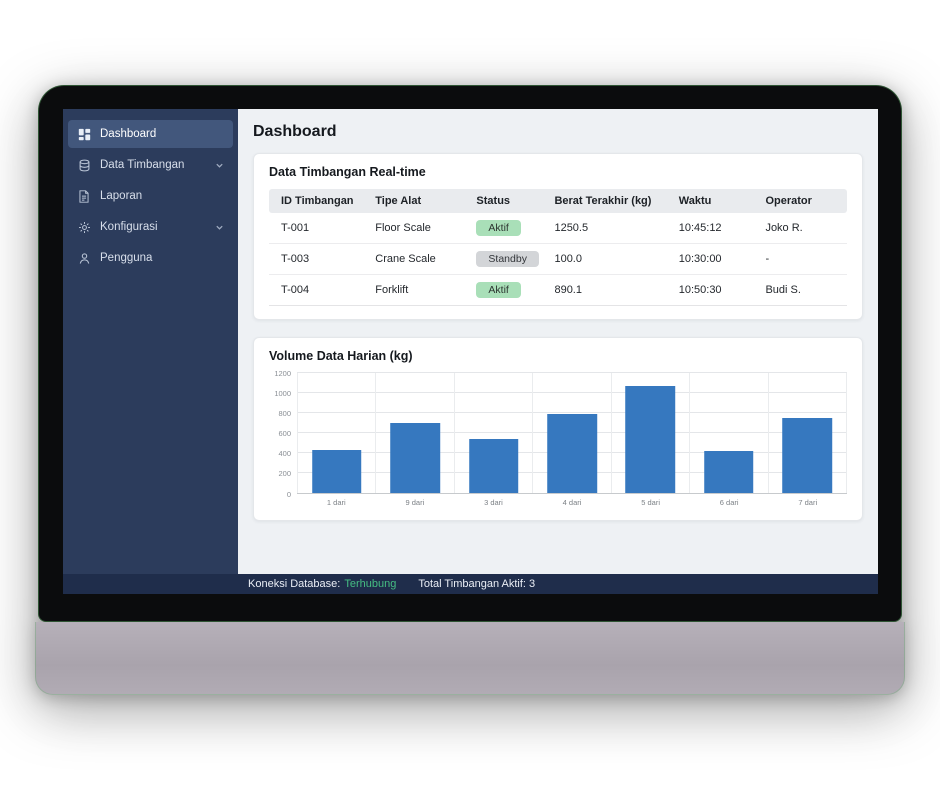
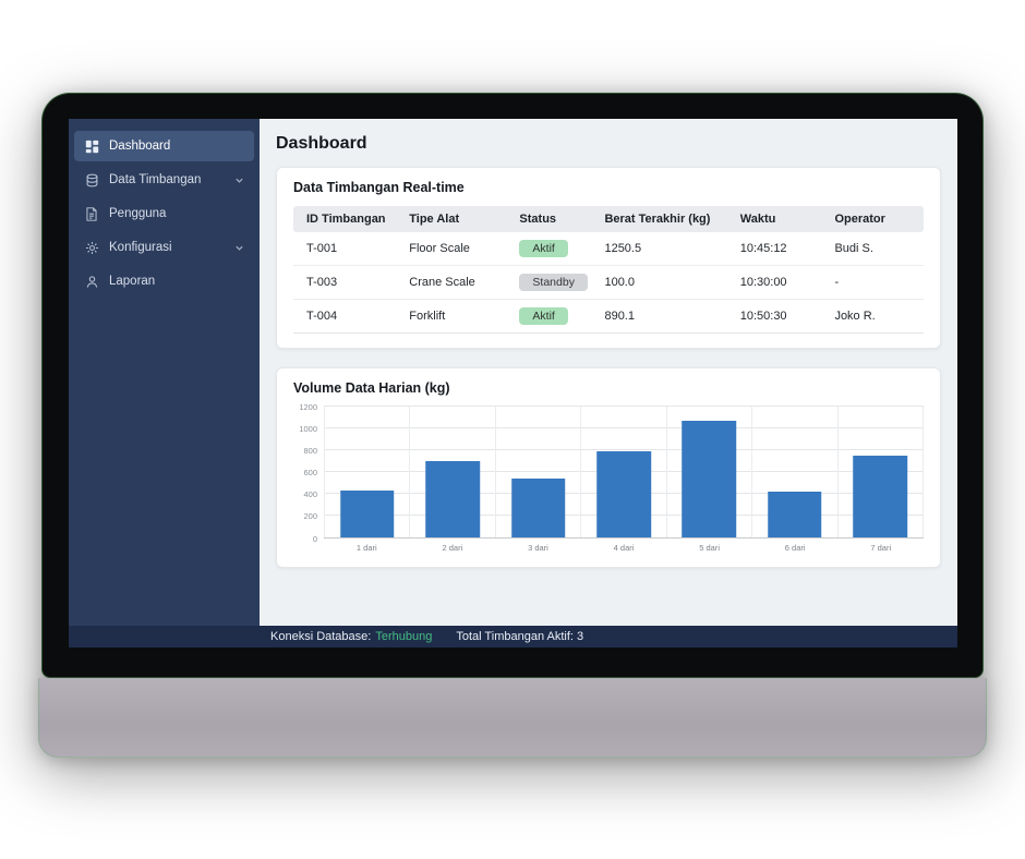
  Dashboard
  Data Timbangan
- Laporan
+ Pengguna
  Konfigurasi
- Pengguna
+ Laporan
  Dashboard
  Data Timbangan Real-time
  ID Timbangan	Tipe Alat	Status	Berat Terakhir (kg)	Waktu	Operator
- T-001	Floor Scale	Aktif	1250.5	10:45:12	Joko R.
+ T-001	Floor Scale	Aktif	1250.5	10:45:12	Budi S.
  T-003	Crane Scale	Standby	100.0	10:30:00	-
- T-004	Forklift	Aktif	890.1	10:50:30	Budi S.
+ T-004	Forklift	Aktif	890.1	10:50:30	Joko R.
  Volume Data Harian (kg)
  0
  200
  400
  600
  800
  1000
  1200
  1 dari
- 9 dari
+ 2 dari
  3 dari
  4 dari
  5 dari
  6 dari
  7 dari
  Koneksi Database:
  Terhubung
  Total Timbangan Aktif: 3
